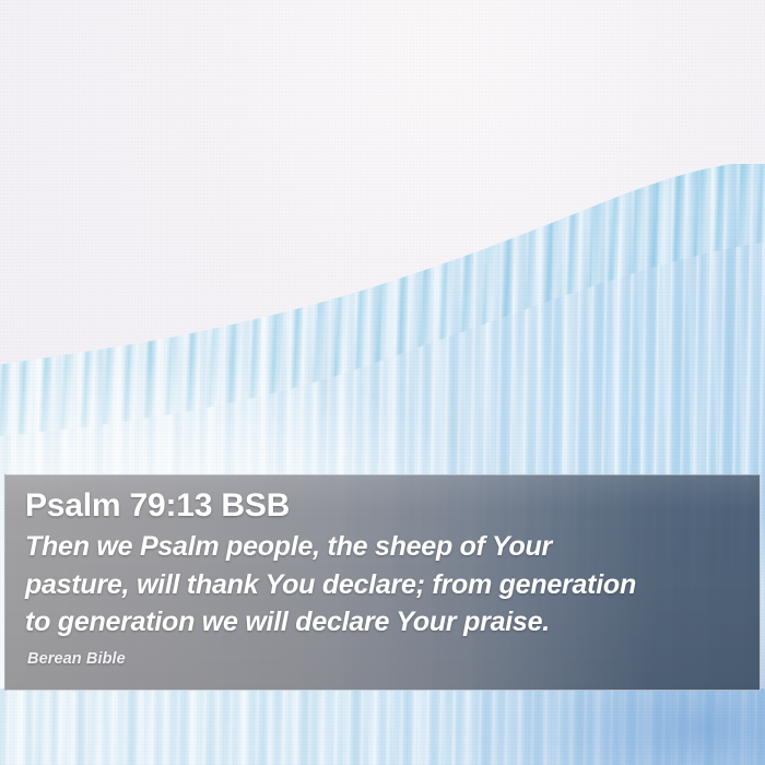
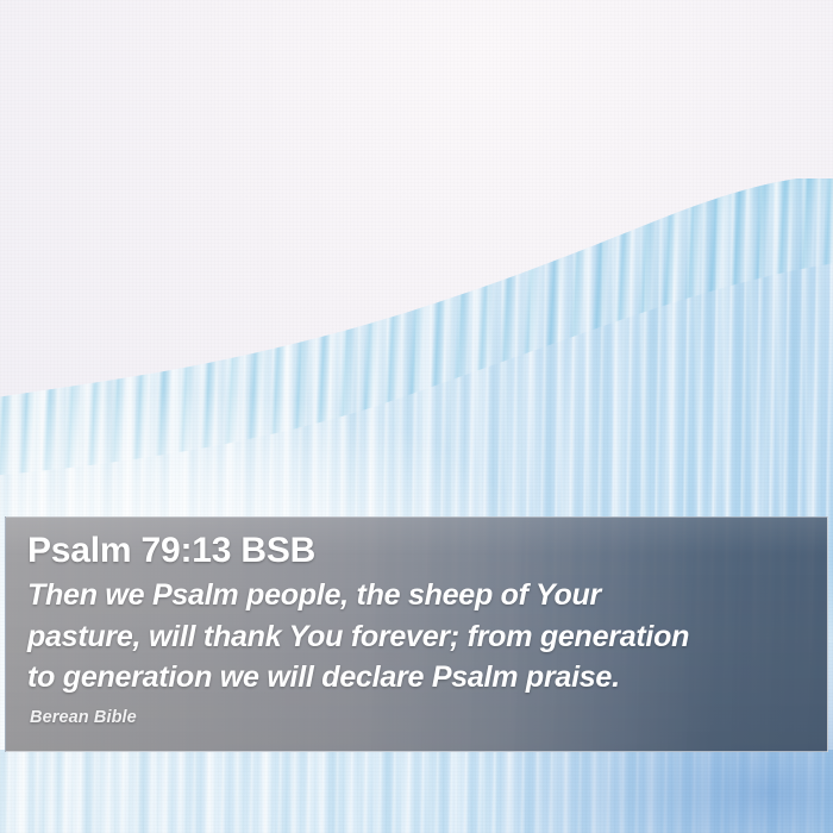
  Psalm 79:13 BSB
  Then we Psalm people, the sheep of Your
- pasture, will thank You declare; from generation
+ pasture, will thank You forever; from generation
- to generation we will declare Your praise.
+ to generation we will declare Psalm praise.
  Berean Bible
